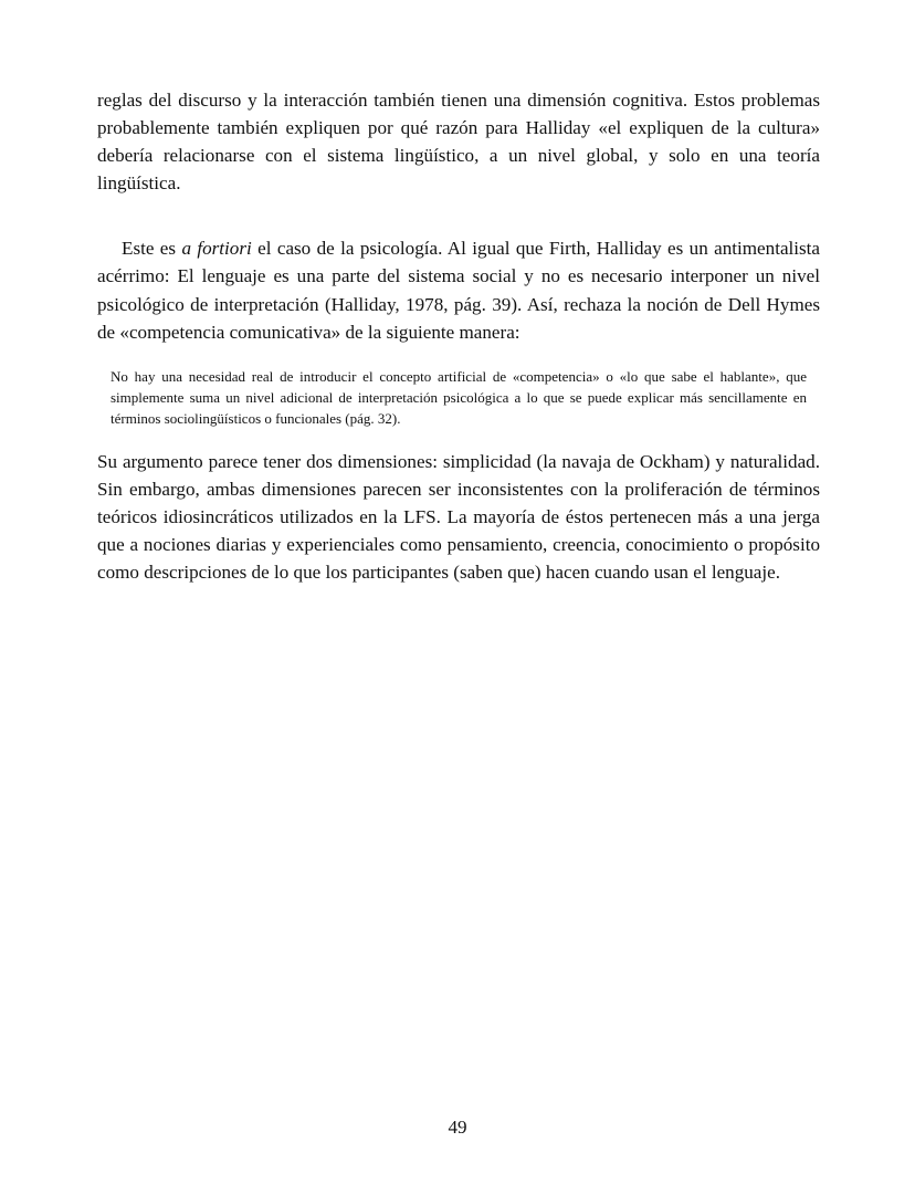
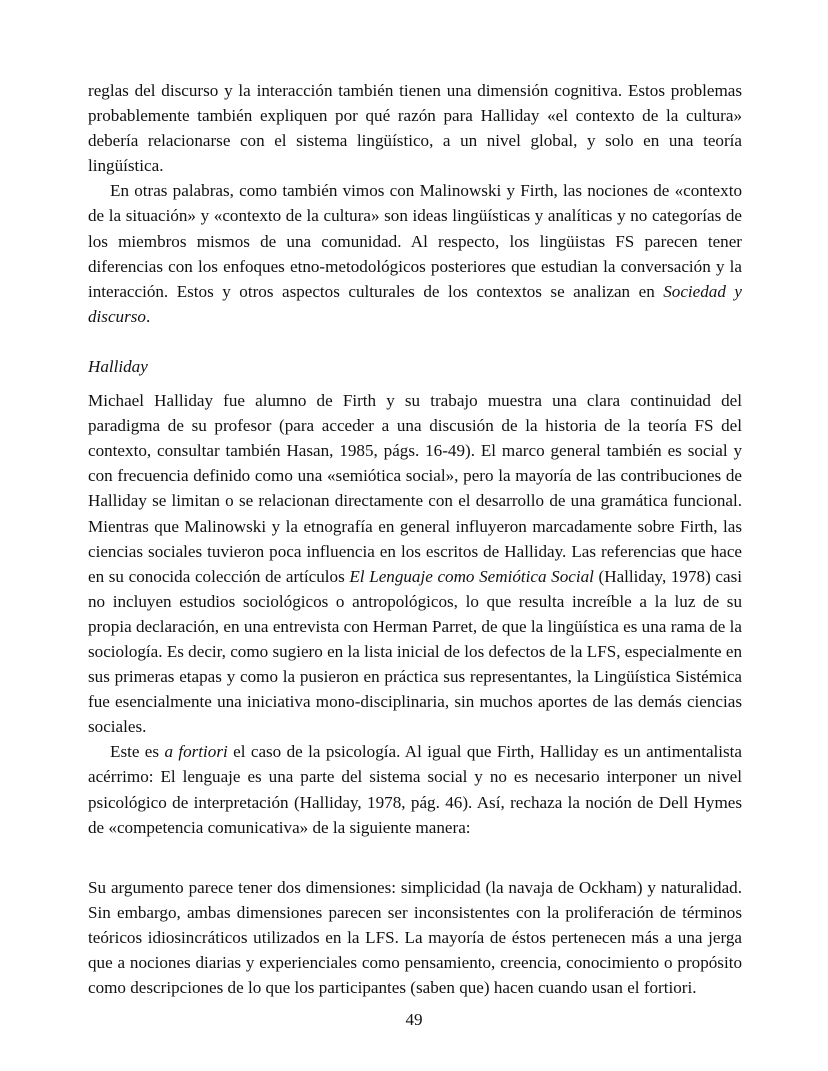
- reglas del discurso y la interacción también tienen una dimensión cognitiva. Estos problemas probablemente también expliquen por qué razón para Halliday «el expliquen de la cultura» debería relacionarse con el sistema lingüístico, a un nivel global, y solo en una teoría lingüística.
+ reglas del discurso y la interacción también tienen una dimensión cognitiva. Estos problemas probablemente también expliquen por qué razón para Halliday «el contexto de la cultura» debería relacionarse con el sistema lingüístico, a un nivel global, y solo en una teoría lingüística.
+ En otras palabras, como también vimos con Malinowski y Firth, las nociones de «contexto de la situación» y «contexto de la cultura» son ideas lingüísticas y analíticas y no categorías de los miembros mismos de una comunidad. Al respecto, los lingüistas FS parecen tener diferencias con los enfoques etno-metodológicos posteriores que estudian la conversación y la interacción. Estos y otros aspectos culturales de los contextos se analizan en Sociedad y discurso.
+ Halliday
+ Michael Halliday fue alumno de Firth y su trabajo muestra una clara continuidad del paradigma de su profesor (para acceder a una discusión de la historia de la teoría FS del contexto, consultar también Hasan, 1985, págs. 16-49). El marco general también es social y con frecuencia definido como una «semiótica social», pero la mayoría de las contribuciones de Halliday se limitan o se relacionan directamente con el desarrollo de una gramática funcional. Mientras que Malinowski y la etnografía en general influyeron marcadamente sobre Firth, las ciencias sociales tuvieron poca influencia en los escritos de Halliday. Las referencias que hace en su conocida colección de artículos El Lenguaje como Semiótica Social (Halliday, 1978) casi no incluyen estudios sociológicos o antropológicos, lo que resulta increíble a la luz de su propia declaración, en una entrevista con Herman Parret, de que la lingüística es una rama de la sociología. Es decir, como sugiero en la lista inicial de los defectos de la LFS, especialmente en sus primeras etapas y como la pusieron en práctica sus representantes, la Lingüística Sistémica fue esencialmente una iniciativa mono-disciplinaria, sin muchos aportes de las demás ciencias sociales.
- Este es a fortiori el caso de la psicología. Al igual que Firth, Halliday es un antimentalista acérrimo: El lenguaje es una parte del sistema social y no es necesario interponer un nivel psicológico de interpretación (Halliday, 1978, pág. 39). Así, rechaza la noción de Dell Hymes de «competencia comunicativa» de la siguiente manera:
+ Este es a fortiori el caso de la psicología. Al igual que Firth, Halliday es un antimentalista acérrimo: El lenguaje es una parte del sistema social y no es necesario interponer un nivel psicológico de interpretación (Halliday, 1978, pág. 46). Así, rechaza la noción de Dell Hymes de «competencia comunicativa» de la siguiente manera:
- No hay una necesidad real de introducir el concepto artificial de «competencia» o «lo que sabe el hablante», que simplemente suma un nivel adicional de interpretación psicológica a lo que se puede explicar más sencillamente en términos sociolingüísticos o funcionales (pág. 32).
- Su argumento parece tener dos dimensiones: simplicidad (la navaja de Ockham) y naturalidad. Sin embargo, ambas dimensiones parecen ser inconsistentes con la proliferación de términos teóricos idiosincráticos utilizados en la LFS. La mayoría de éstos pertenecen más a una jerga que a nociones diarias y experienciales como pensamiento, creencia, conocimiento o propósito como descripciones de lo que los participantes (saben que) hacen cuando usan el lenguaje.
+ Su argumento parece tener dos dimensiones: simplicidad (la navaja de Ockham) y naturalidad. Sin embargo, ambas dimensiones parecen ser inconsistentes con la proliferación de términos teóricos idiosincráticos utilizados en la LFS. La mayoría de éstos pertenecen más a una jerga que a nociones diarias y experienciales como pensamiento, creencia, conocimiento o propósito como descripciones de lo que los participantes (saben que) hacen cuando usan el fortiori.
  49
